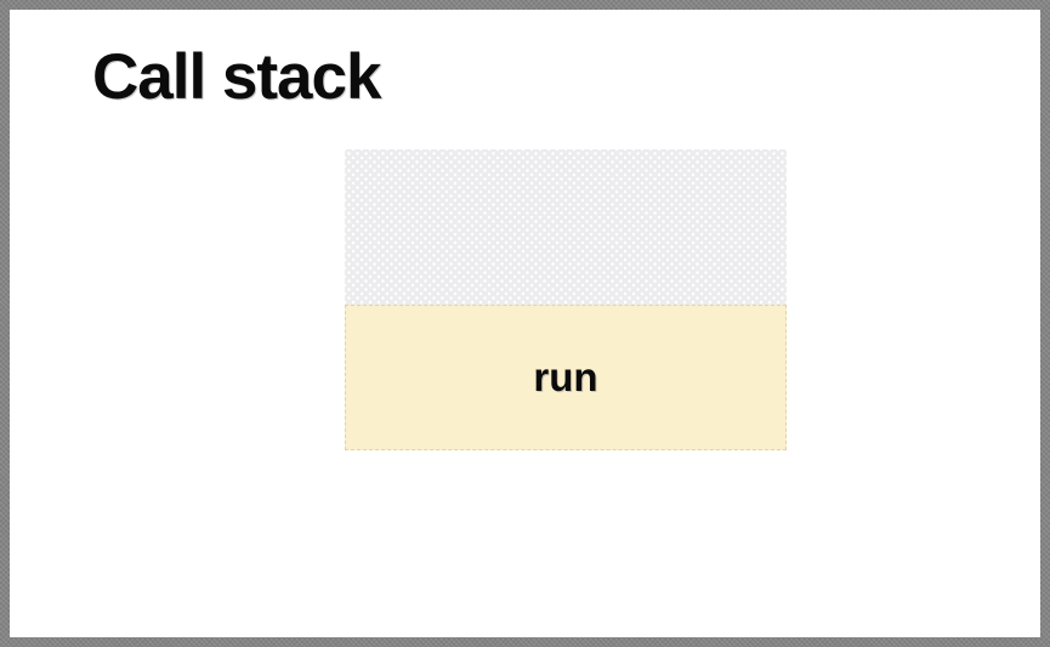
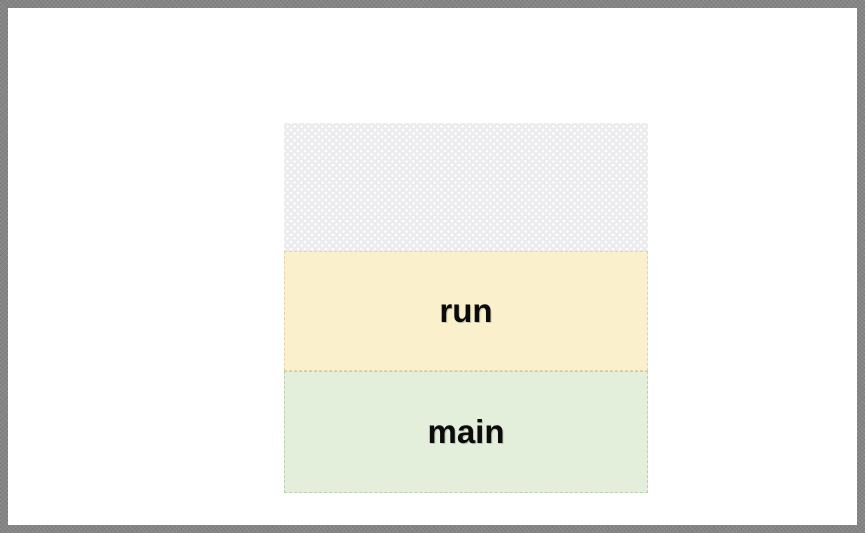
- Call stack
  run
+ main
